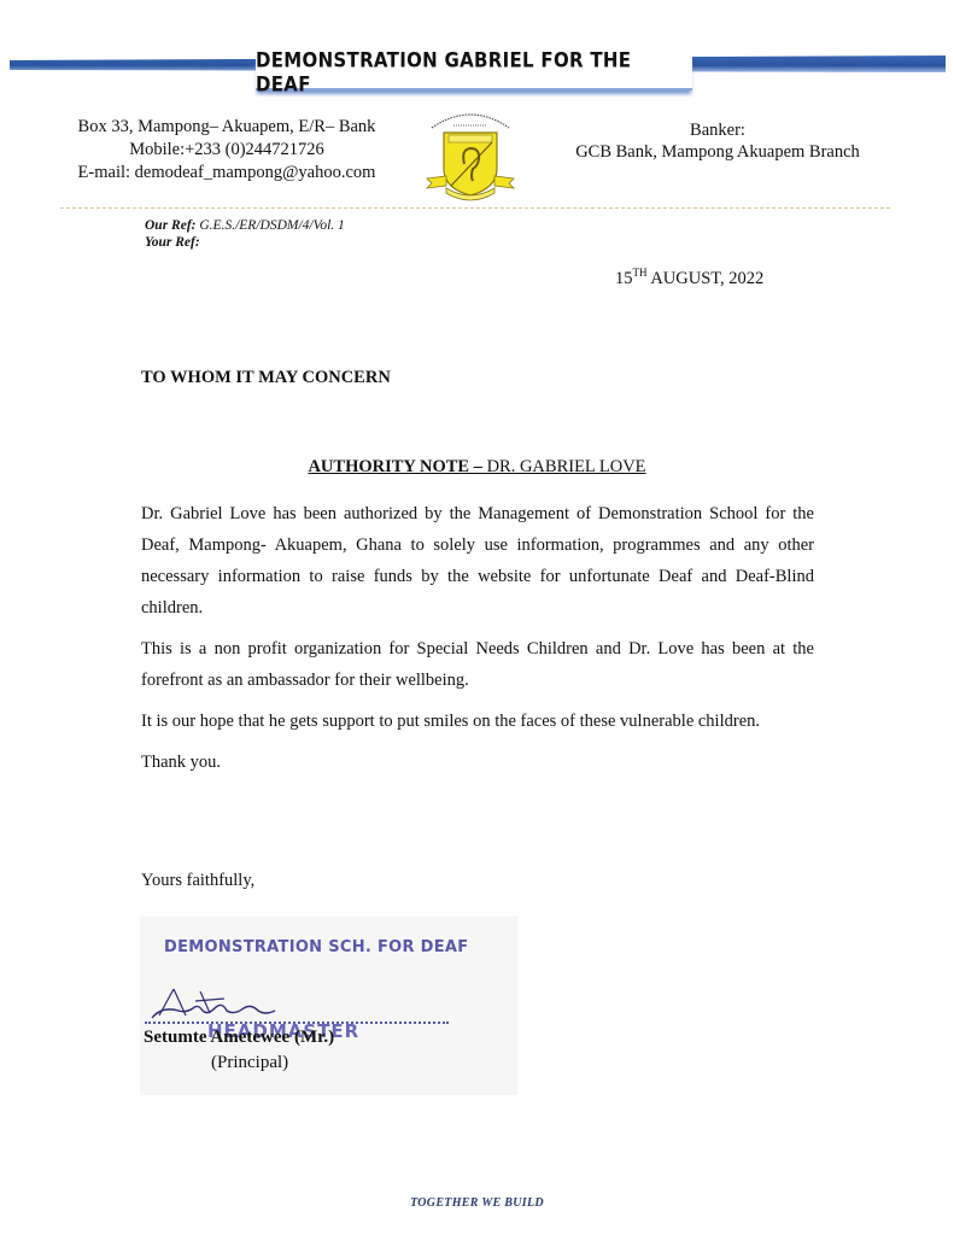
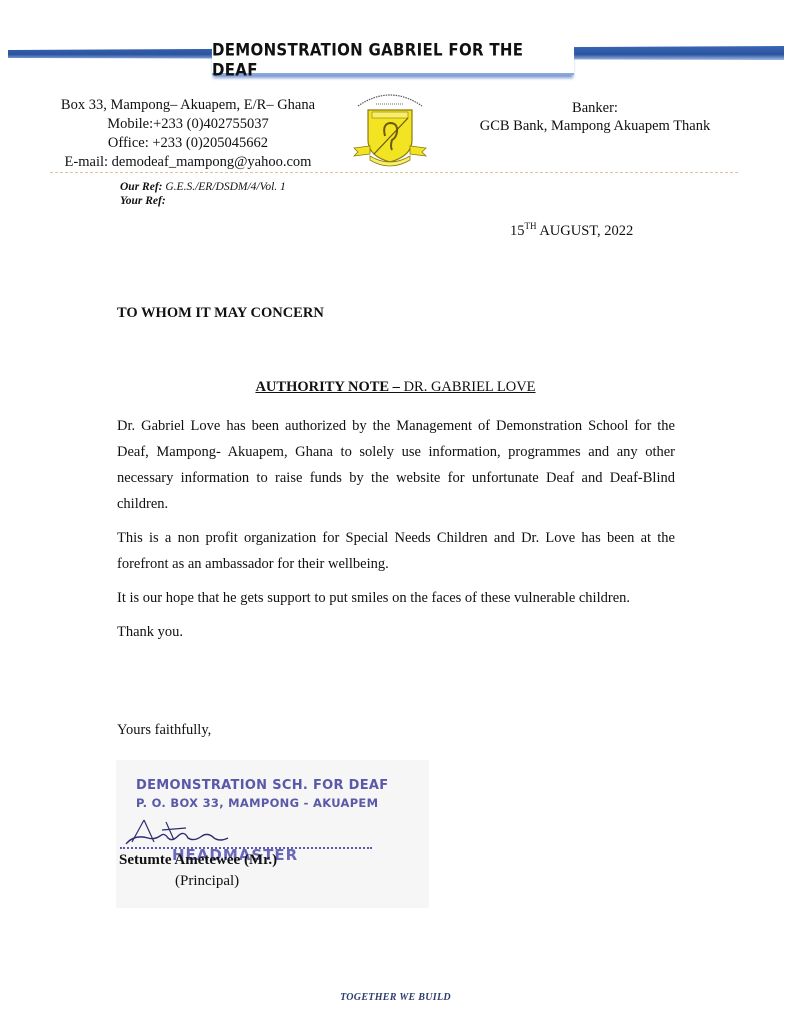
  DEMONSTRATION GABRIEL FOR THE DEAF
- Box 33, Mampong– Akuapem, E/R– Bank
+ Box 33, Mampong– Akuapem, E/R– Ghana
- Mobile:+233 (0)244721726
+ Mobile:+233 (0)402755037
+ Office: +233 (0)205045662
  E-mail: demodeaf_mampong@yahoo.com
  Banker:
- GCB Bank, Mampong Akuapem Branch
+ GCB Bank, Mampong Akuapem Thank
  Our Ref: G.E.S./ER/DSDM/4/Vol. 1
  Your Ref:
  15TH AUGUST, 2022
  TO WHOM IT MAY CONCERN
  AUTHORITY NOTE – DR. GABRIEL LOVE
  Dr. Gabriel Love has been authorized by the Management of Demonstration School for the Deaf, Mampong- Akuapem, Ghana to solely use information, programmes and any other necessary information to raise funds by the website for unfortunate Deaf and Deaf-Blind children.
  This is a non profit organization for Special Needs Children and Dr. Love has been at the forefront as an ambassador for their wellbeing.
  It is our hope that he gets support to put smiles on the faces of these vulnerable children.
  Thank you.
  Yours faithfully,
  DEMONSTRATION SCH. FOR DEAF
+ P. O. BOX 33, MAMPONG - AKUAPEM
  HEADMASTER
  Setumte Ametewee (Mr.)
  (Principal)
  TOGETHER WE BUILD
